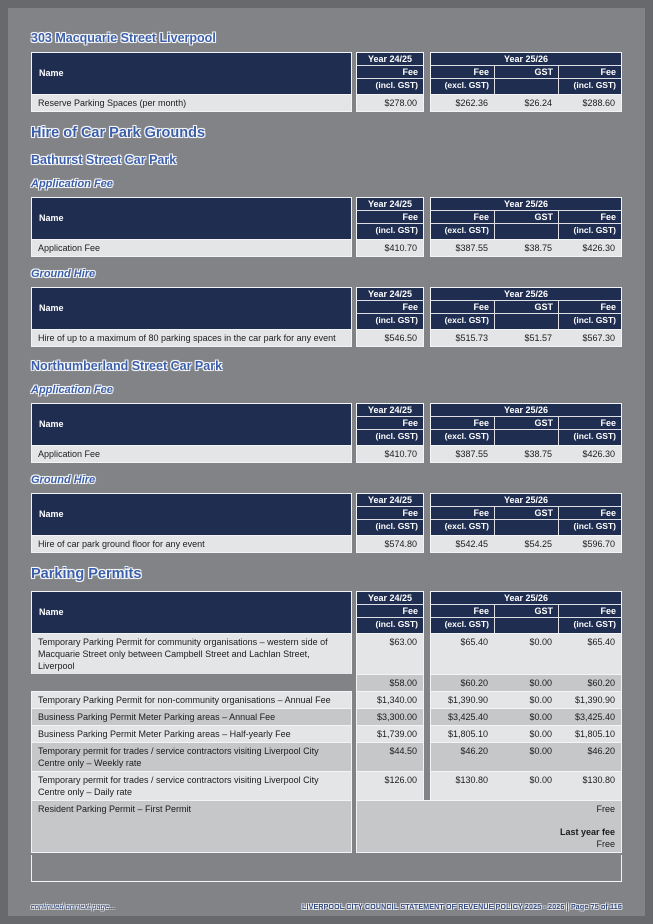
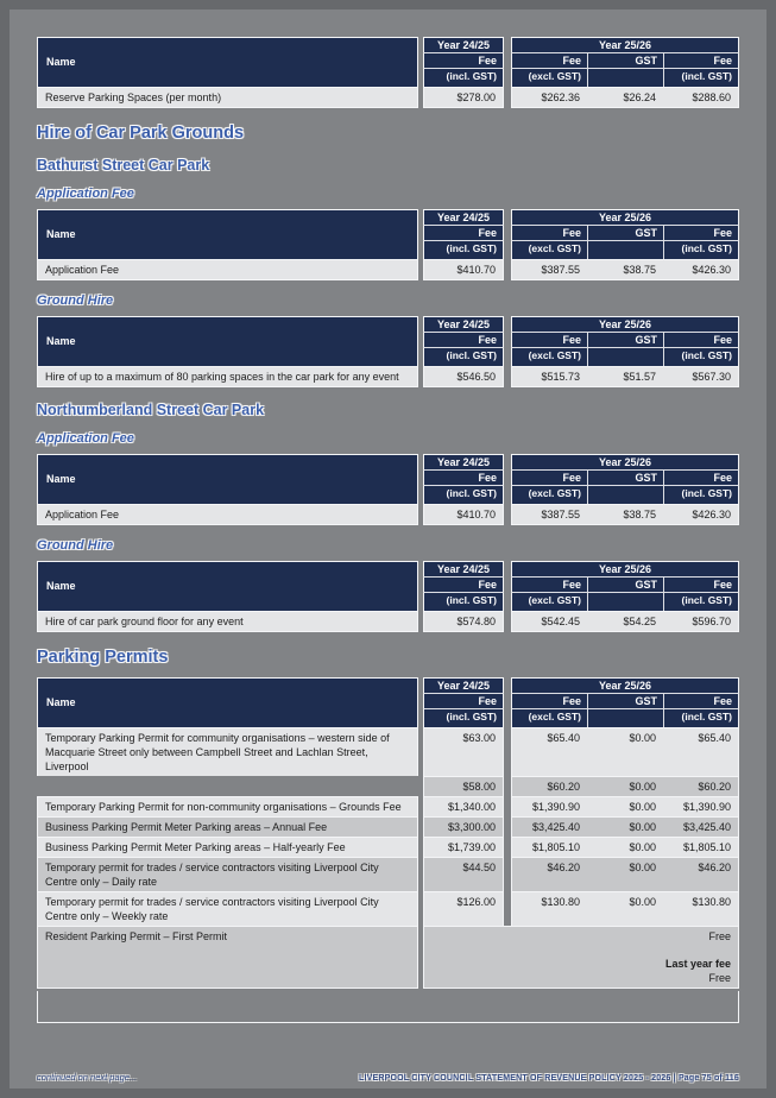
- 303 Macquarie Street Liverpool
  Name
  Year 24/25
  Fee
  (incl. GST)
  Year 25/26
  Fee
  GST
  Fee
  (excl. GST)
  (incl. GST)
  Reserve Parking Spaces (per month)
  $278.00
  $262.36
  $26.24
  $288.60
  Hire of Car Park Grounds
  Bathurst Street Car Park
  Application Fee
  Name
  Year 24/25
  Fee
  (incl. GST)
  Year 25/26
  Fee
  GST
  Fee
  (excl. GST)
  (incl. GST)
  Application Fee
  $410.70
  $387.55
  $38.75
  $426.30
  Ground Hire
  Name
  Year 24/25
  Fee
  (incl. GST)
  Year 25/26
  Fee
  GST
  Fee
  (excl. GST)
  (incl. GST)
  Hire of up to a maximum of 80 parking spaces in the car park for any event
  $546.50
  $515.73
  $51.57
  $567.30
  Northumberland Street Car Park
  Application Fee
  Name
  Year 24/25
  Fee
  (incl. GST)
  Year 25/26
  Fee
  GST
  Fee
  (excl. GST)
  (incl. GST)
  Application Fee
  $410.70
  $387.55
  $38.75
  $426.30
  Ground Hire
  Name
  Year 24/25
  Fee
  (incl. GST)
  Year 25/26
  Fee
  GST
  Fee
  (excl. GST)
  (incl. GST)
  Hire of car park ground floor for any event
  $574.80
  $542.45
  $54.25
  $596.70
  Parking Permits
  Name
  Year 24/25
  Fee
  (incl. GST)
  Year 25/26
  Fee
  GST
  Fee
  (excl. GST)
  (incl. GST)
  Temporary Parking Permit for community organisations – western side of Macquarie Street only between Campbell Street and Lachlan Street, Liverpool
  $63.00
  $65.40
  $0.00
  $65.40
  $58.00
  $60.20
  $0.00
  $60.20
- Temporary Parking Permit for non-community organisations – Annual Fee
+ Temporary Parking Permit for non-community organisations – Grounds Fee
  $1,340.00
  $1,390.90
  $0.00
  $1,390.90
  Business Parking Permit Meter Parking areas – Annual Fee
  $3,300.00
  $3,425.40
  $0.00
  $3,425.40
  Business Parking Permit Meter Parking areas – Half-yearly Fee
  $1,739.00
  $1,805.10
  $0.00
  $1,805.10
- Temporary permit for trades / service contractors visiting Liverpool City Centre only – Weekly rate
+ Temporary permit for trades / service contractors visiting Liverpool City Centre only – Daily rate
  $44.50
  $46.20
  $0.00
  $46.20
- Temporary permit for trades / service contractors visiting Liverpool City Centre only – Daily rate
+ Temporary permit for trades / service contractors visiting Liverpool City Centre only – Weekly rate
  $126.00
  $130.80
  $0.00
  $130.80
  Resident Parking Permit – First Permit
  Free
  Last year fee
  Free
  continued on next page...
